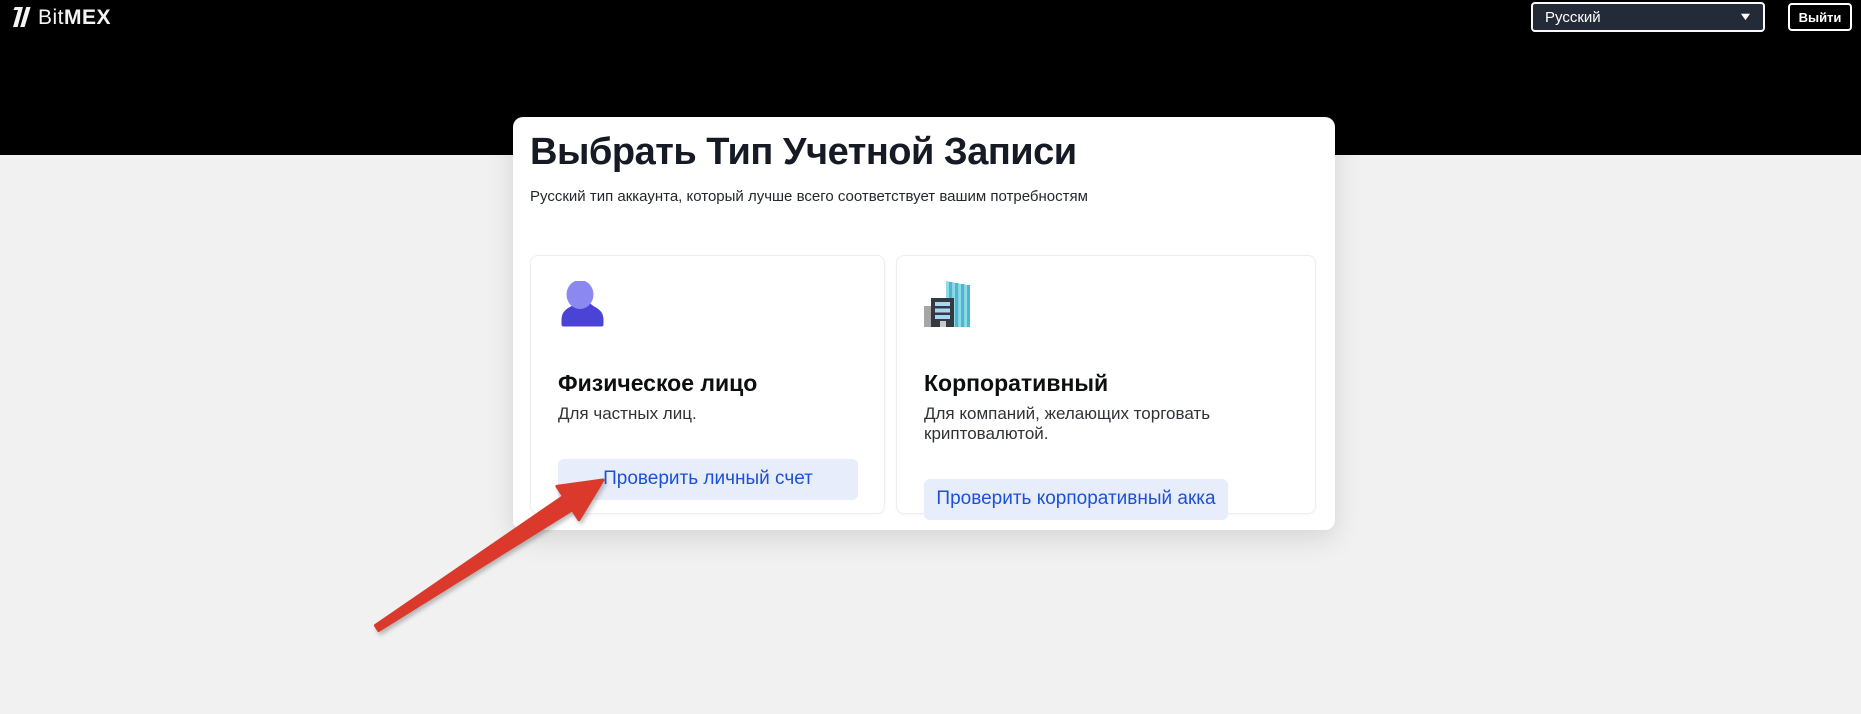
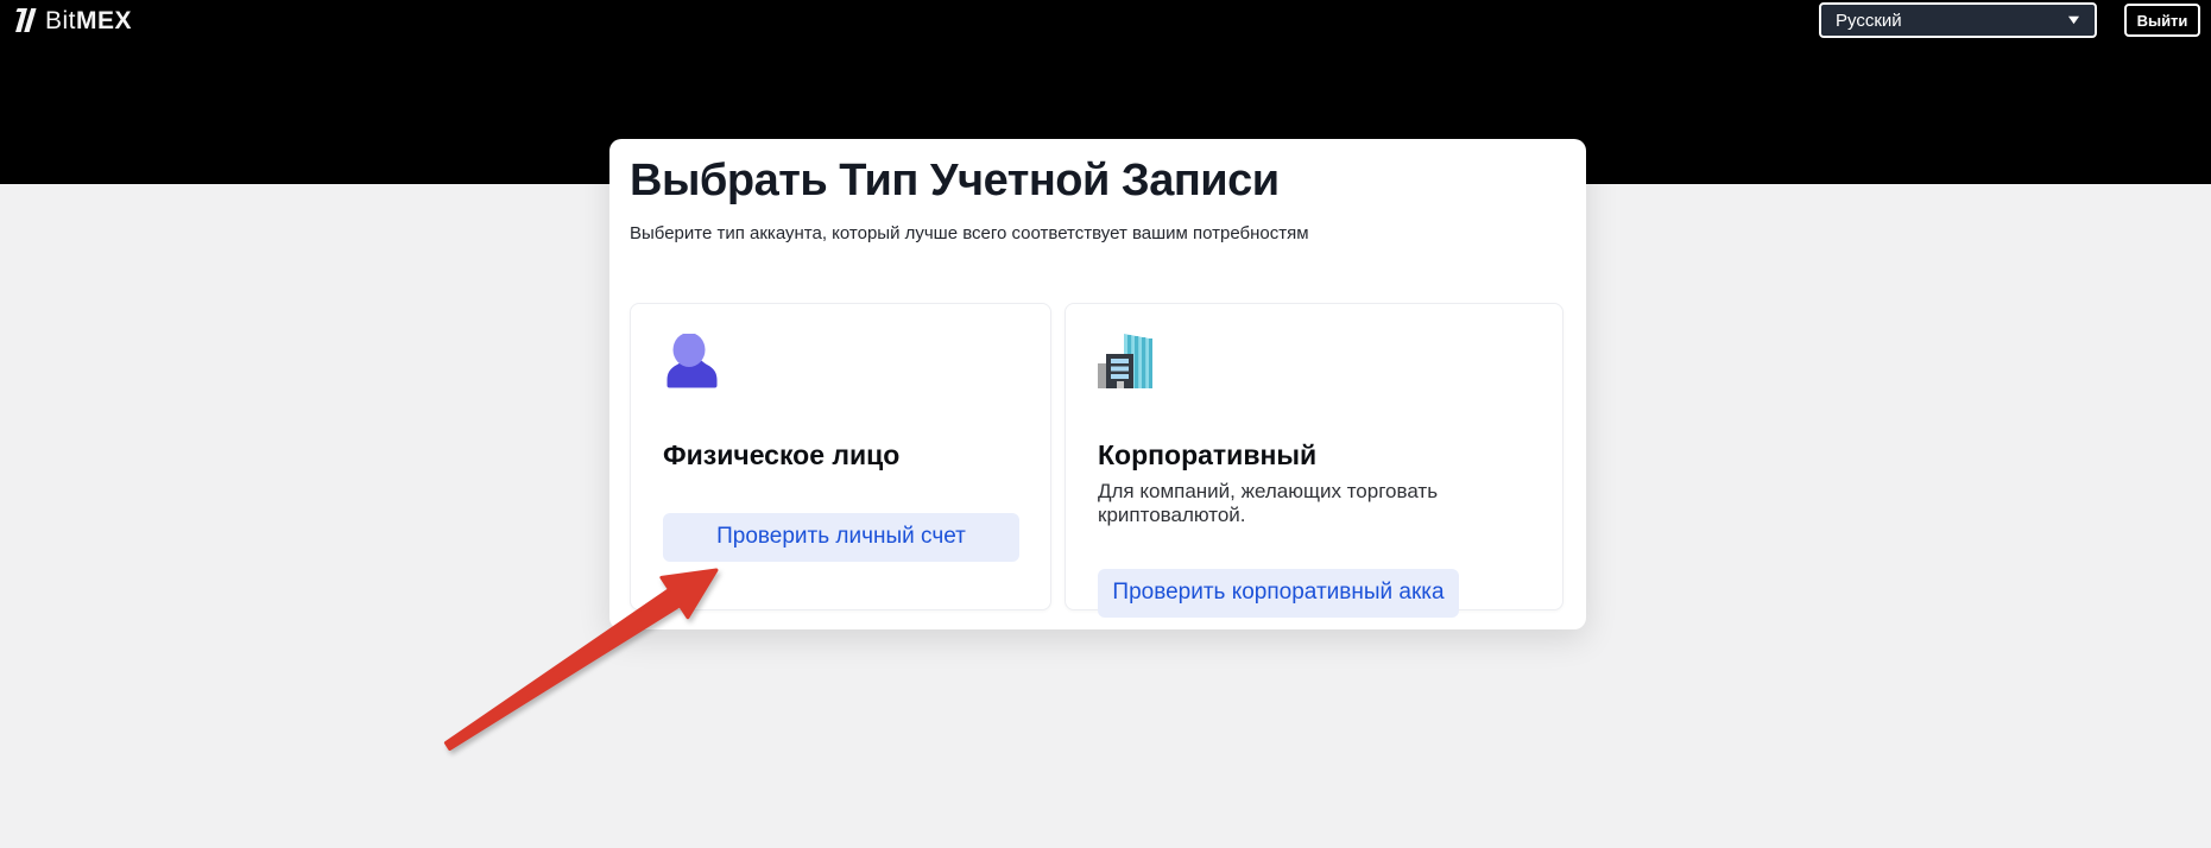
  BitMEX
  Русский
  ▼
  Выйти
  Выбрать Тип Учетной Записи
- Русский тип аккаунта, который лучше всего соответствует вашим потребностям
+ Выберите тип аккаунта, который лучше всего соответствует вашим потребностям
  Физическое лицо
- Для частных лиц.
  Проверить личный счет
  Корпоративный
  Для компаний, желающих торговать криптовалютой.
  Проверить корпоративный акка
